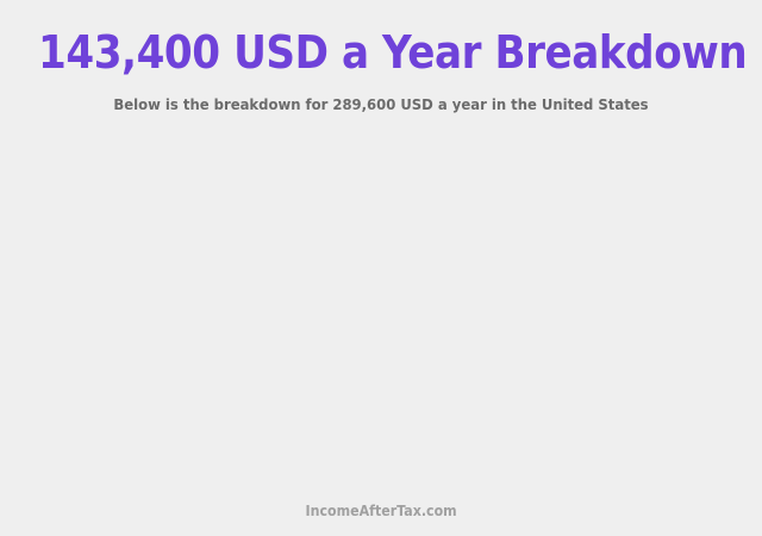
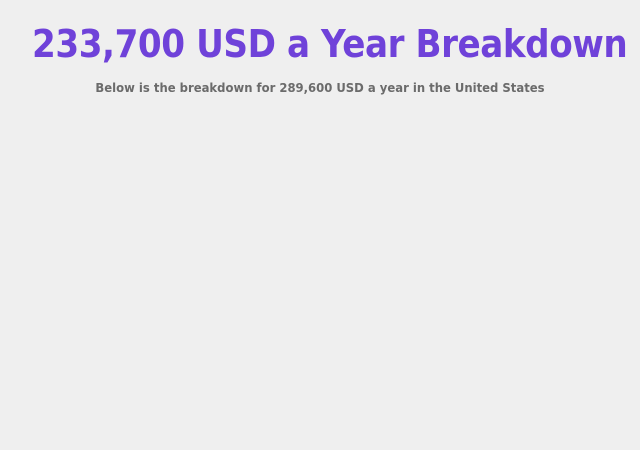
- 143,400 USD a Year Breakdown
+ 233,700 USD a Year Breakdown
  Below is the breakdown for 289,600 USD a year in the United States
- IncomeAfterTax.com
